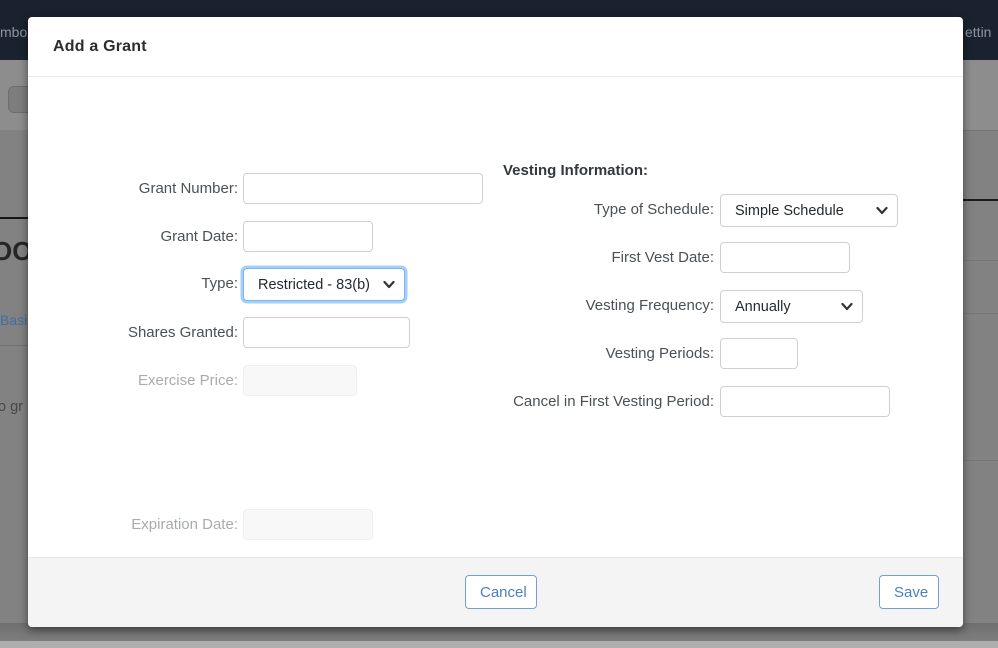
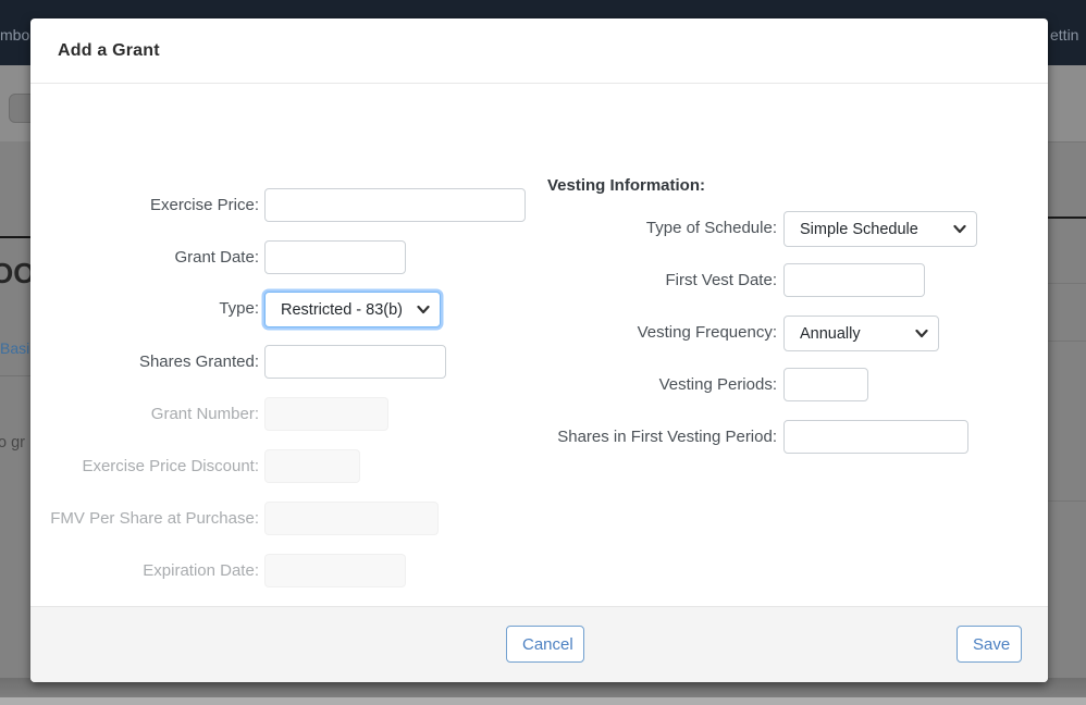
  mbo
  ettin
  OO
  Basi
  o gr
  Add a Grant
- Grant Number:
+ Exercise Price:
  Grant Date:
  Type:
  Restricted - 83(b)
  Shares Granted:
- Exercise Price:
+ Grant Number:
+ Exercise Price Discount:
+ FMV Per Share at Purchase:
  Expiration Date:
  Vesting Information:
  Type of Schedule:
  Simple Schedule
  First Vest Date:
  Vesting Frequency:
  Annually
  Vesting Periods:
- Cancel in First Vesting Period:
+ Shares in First Vesting Period:
  Cancel
  Save
